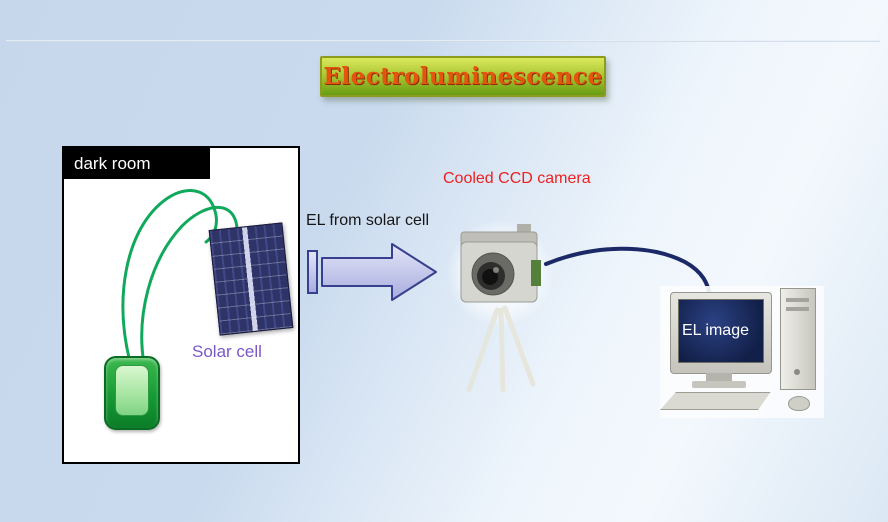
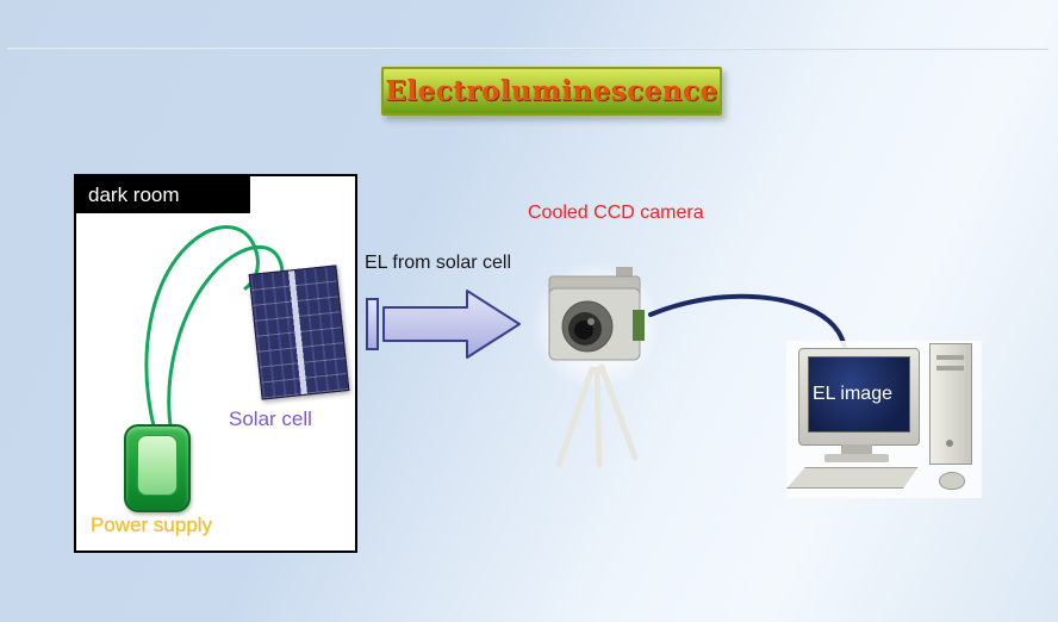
  Electroluminescence
  Solar cell
+ Power supply
  dark room
  EL from solar cell
  Cooled CCD camera
  EL image
